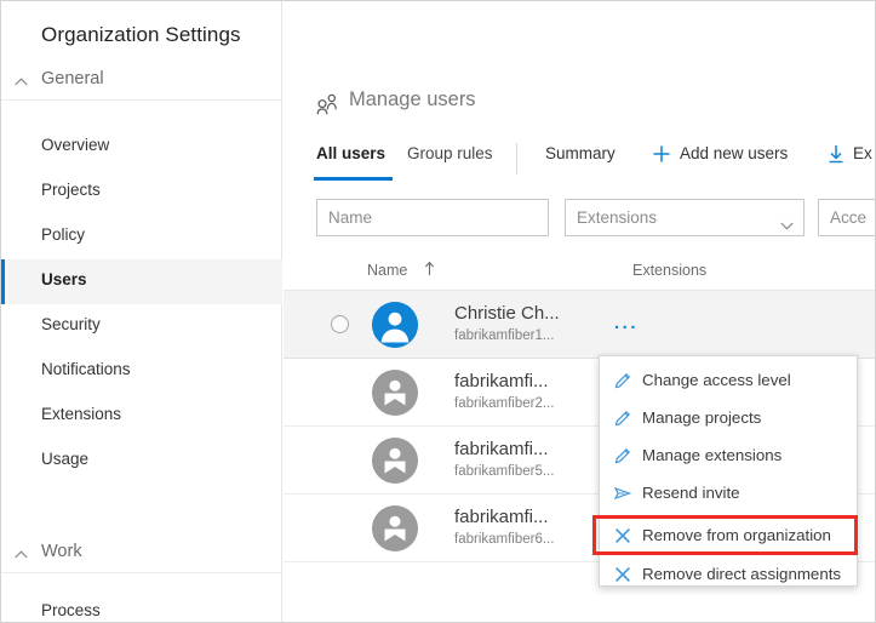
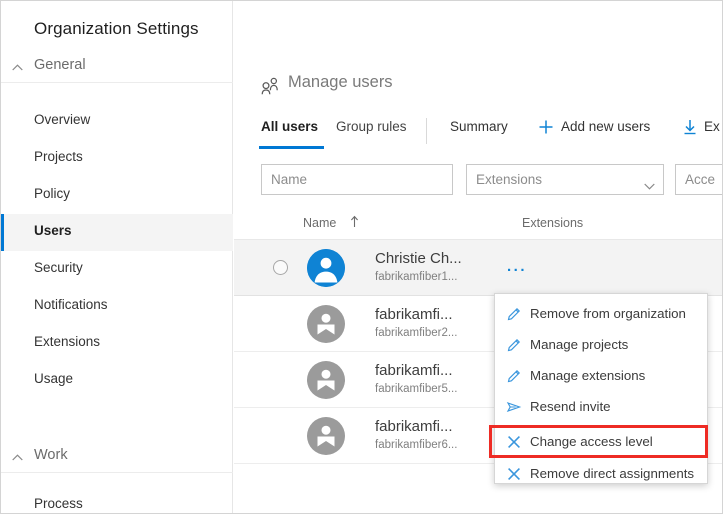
  Organization Settings
  General
  Overview
  Projects
  Policy
  Users
  Security
  Notifications
  Extensions
  Usage
  Work
  Process
  Manage users
  All users
  Group rules
  Summary
  Add new users
  Ex
  Name
  Extensions
  Acce
  Name
  Extensions
  Christie Ch...
  fabrikamfiber1...
  ...
  fabrikamfi...
  fabrikamfiber2...
  fabrikamfi...
  fabrikamfiber5...
  fabrikamfi...
  fabrikamfiber6...
- Change access level
+ Remove from organization
  Manage projects
  Manage extensions
  Resend invite
- Remove from organization
+ Change access level
  Remove direct assignments
